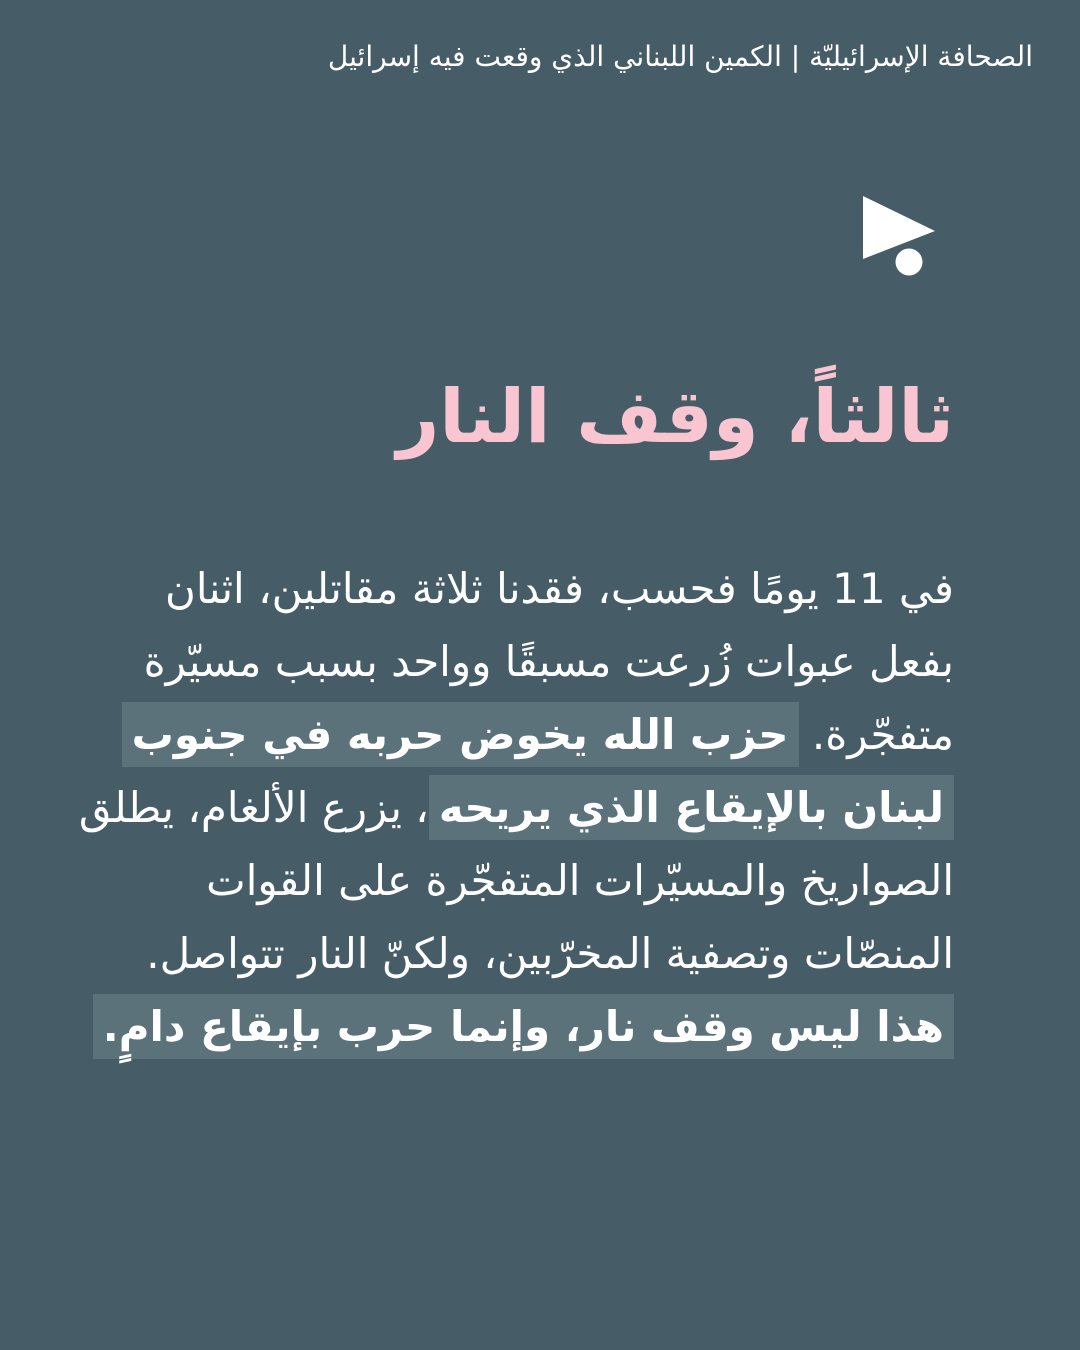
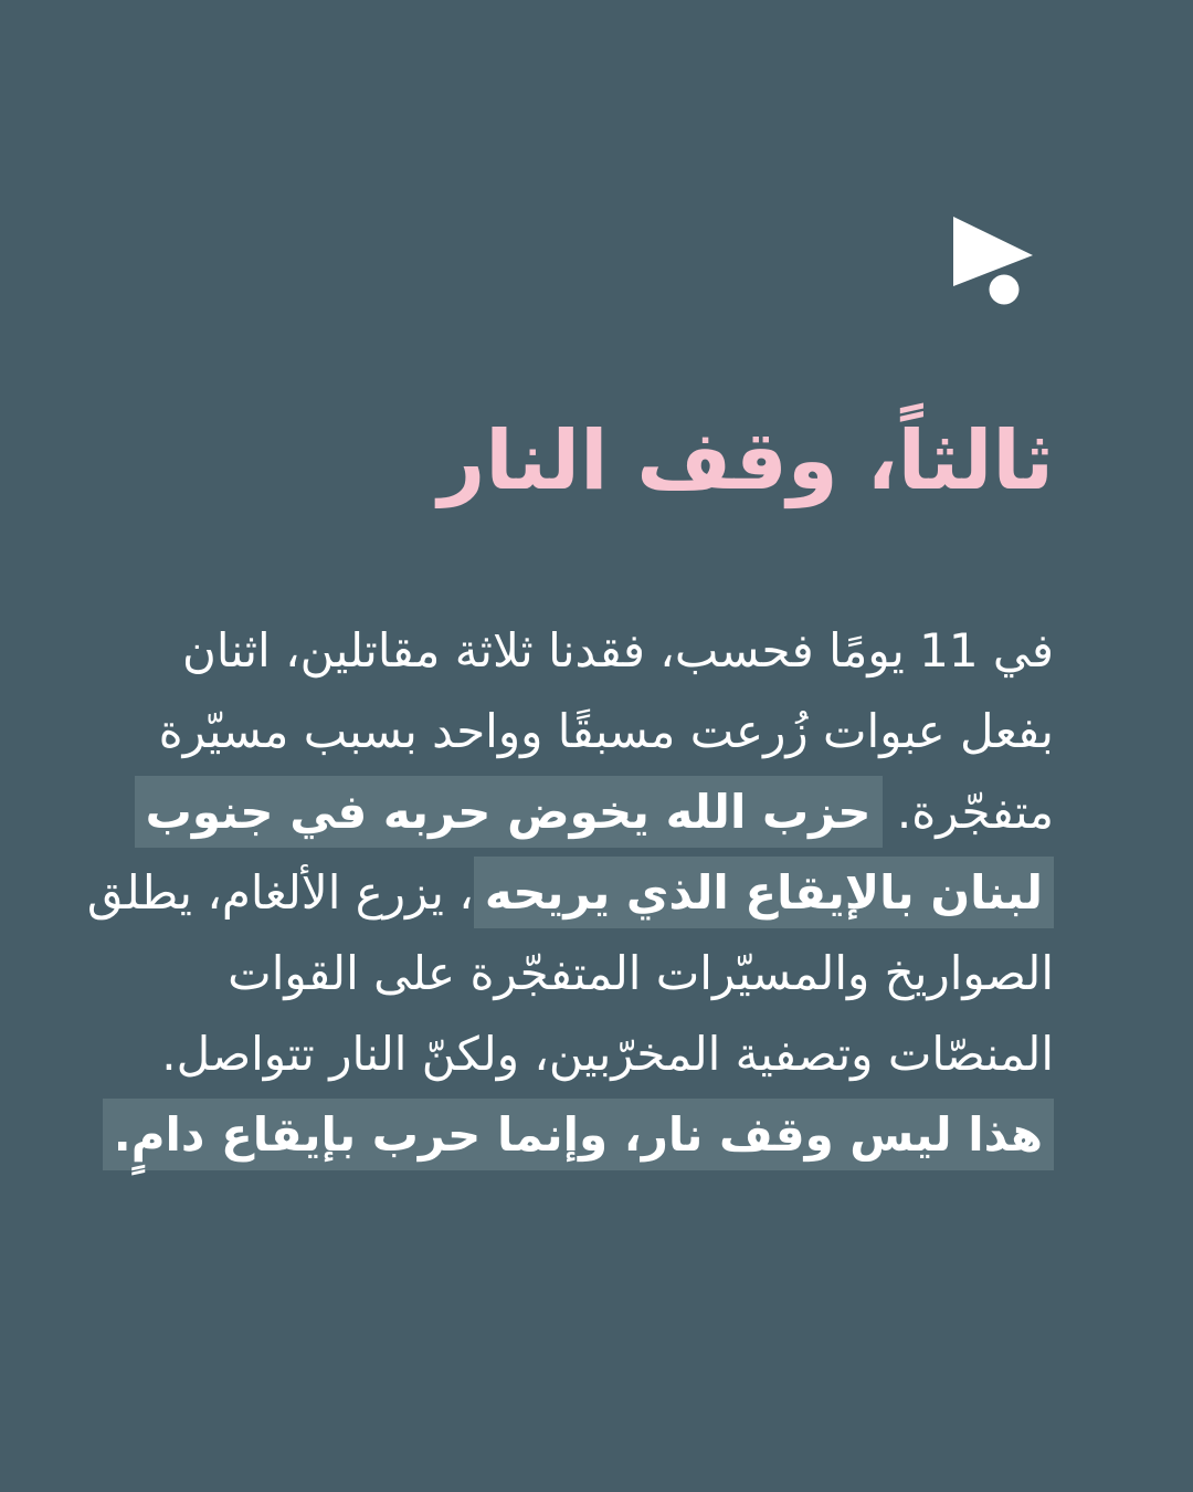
- الصحافة الإسرائيليّة | الكمين اللبناني الذي وقعت فيه إسرائيل
  ثالثاً، وقف النار
  في 11 يومًا فحسب، فقدنا ثلاثة مقاتلين، اثنان
  بفعل عبوات زُرعت مسبقًا وواحد بسبب مسيّرة
  متفجّرة. حزب الله يخوض حربه في جنوب
  لبنان بالإيقاع الذي يريحه، يزرع الألغام، يطلق
  الصواريخ والمسيّرات المتفجّرة على القوات
  المنصّات وتصفية المخرّبين، ولكنّ النار تتواصل.
  هذا ليس وقف نار، وإنما حرب بإيقاع دامٍ.
